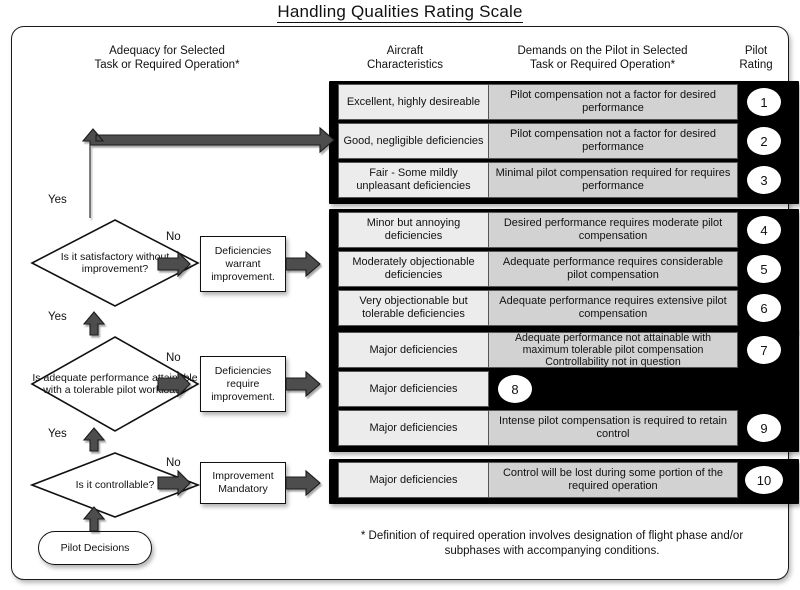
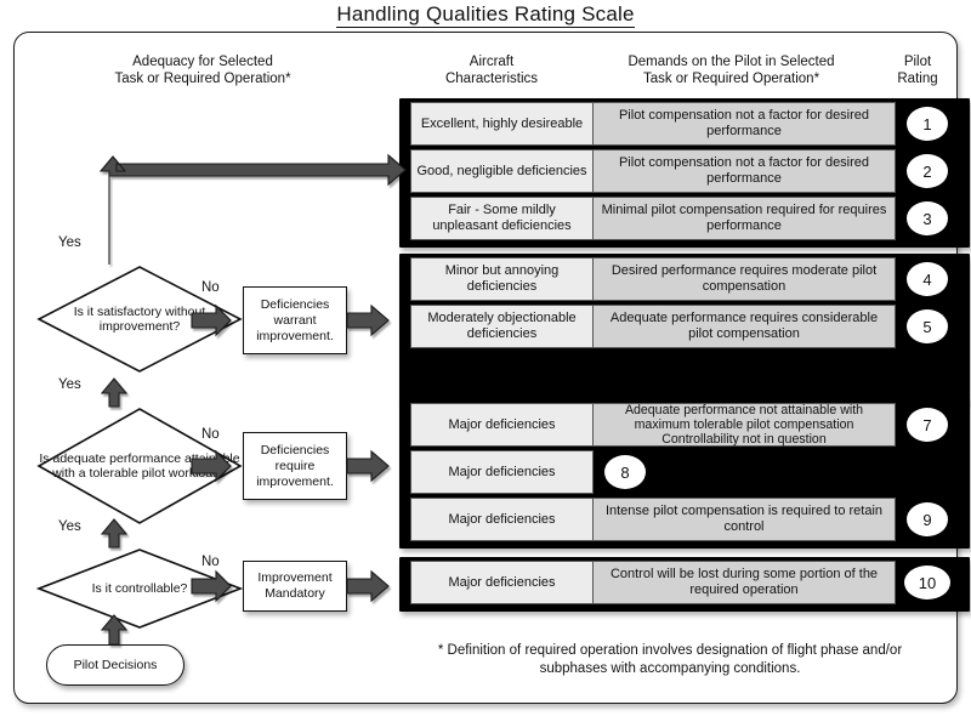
  Handling Qualities Rating Scale
  Adequacy for Selected
  Task or Required Operation*
  Aircraft
  Characteristics
  Demands on the Pilot in Selected
  Task or Required Operation*
  Pilot
  Rating
  Excellent, highly desireable
  Pilot compensation not a factor for desired performance
  1
  Good, negligible deficiencies
  Pilot compensation not a factor for desired performance
  2
  Fair - Some mildly unpleasant deficiencies
  Minimal pilot compensation required for requires performance
  3
  Minor but annoying deficiencies
  Desired performance requires moderate pilot compensation
  4
  Moderately objectionable deficiencies
  Adequate performance requires considerable pilot compensation
  5
- Very objectionable but tolerable deficiencies
- Adequate performance requires extensive pilot compensation
- 6
  Major deficiencies
  Adequate performance not attainable with maximum tolerable pilot compensation Controllability not in question
  7
  Major deficiencies
  8
  Major deficiencies
  Intense pilot compensation is required to retain control
  9
  Major deficiencies
  Control will be lost during some portion of the required operation
  10
  Is it satisfactory without improvement?
  Is adequate performance able with a tolerable pilot wor
  Is it controllable?
  Deficiencies warrant improvement.
  Deficiencies require improvement.
  Improvement Mandatory
  Pilot Decisions
  Yes
  Yes
  Yes
  No
  No
  No
  * Definition of required operation involves designation of flight phase and/or subphases with accompanying conditions.
